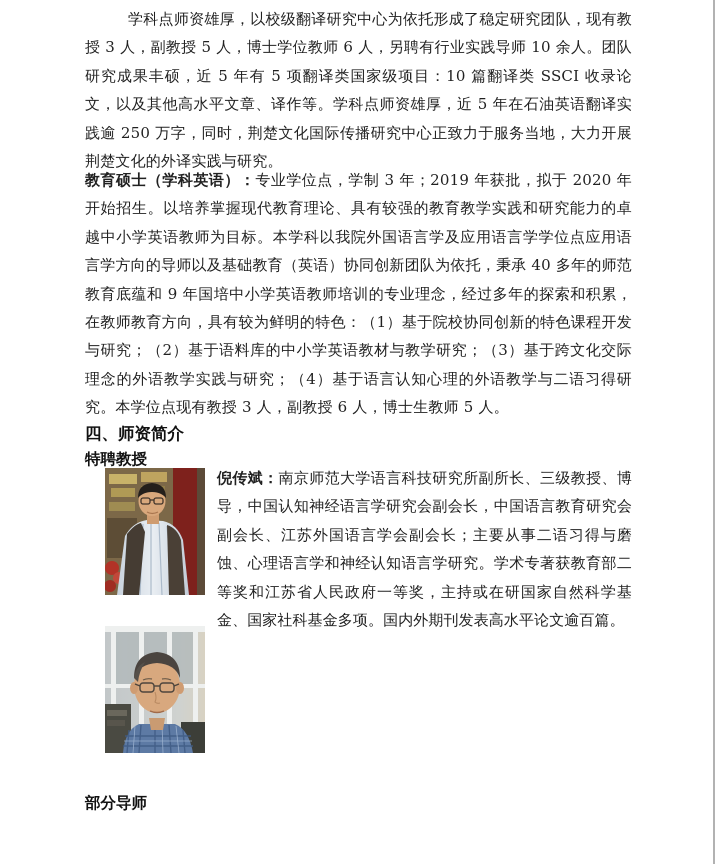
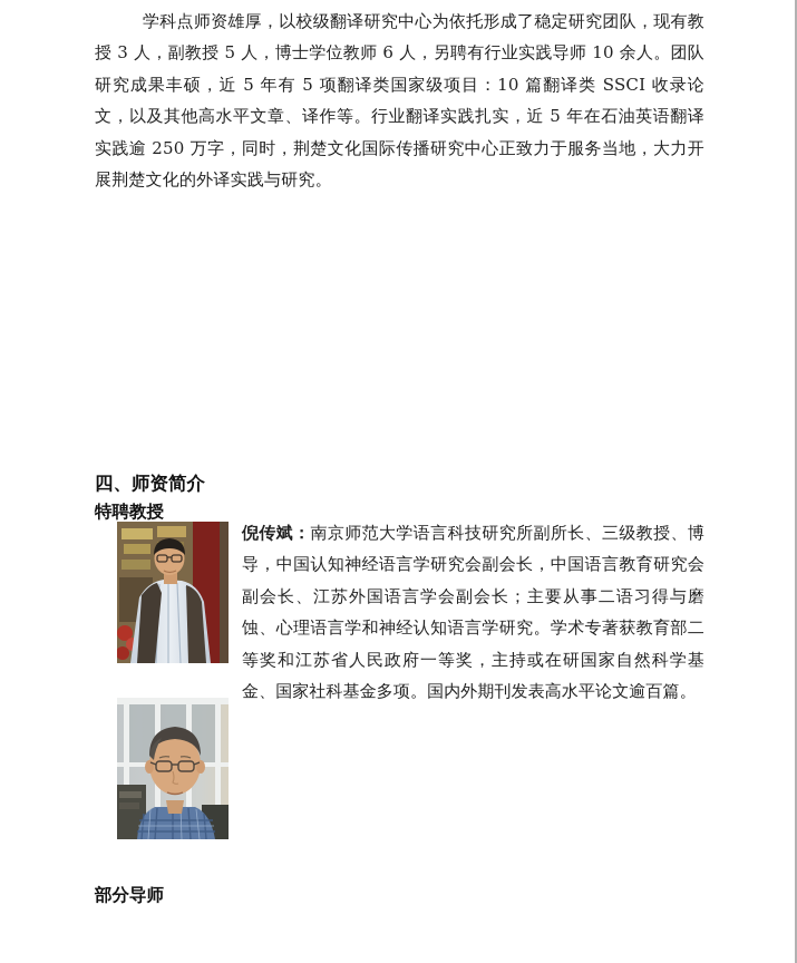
- 学科点师资雄厚，以校级翻译研究中心为依托形成了稳定研究团队，现有教授 3 人，副教授 5 人，博士学位教师 6 人，另聘有行业实践导师 10 余人。团队研究成果丰硕，近 5 年有 5 项翻译类国家级项目：10 篇翻译类 SSCI 收录论文，以及其他高水平文章、译作等。学科点师资雄厚，近 5 年在石油英语翻译实践逾 250 万字，同时，荆楚文化国际传播研究中心正致力于服务当地，大力开展荆楚文化的外译实践与研究。
+ 学科点师资雄厚，以校级翻译研究中心为依托形成了稳定研究团队，现有教授 3 人，副教授 5 人，博士学位教师 6 人，另聘有行业实践导师 10 余人。团队研究成果丰硕，近 5 年有 5 项翻译类国家级项目：10 篇翻译类 SSCI 收录论文，以及其他高水平文章、译作等。行业翻译实践扎实，近 5 年在石油英语翻译实践逾 250 万字，同时，荆楚文化国际传播研究中心正致力于服务当地，大力开展荆楚文化的外译实践与研究。
- 教育硕士（学科英语）：专业学位点，学制 3 年；2019 年获批，拟于 2020 年开始招生。以培养掌握现代教育理论、具有较强的教育教学实践和研究能力的卓越中小学英语教师为目标。本学科以我院外国语言学及应用语言学学位点应用语言学方向的导师以及基础教育（英语）协同创新团队为依托，秉承 40 多年的师范教育底蕴和 9 年国培中小学英语教师培训的专业理念，经过多年的探索和积累，在教师教育方向，具有较为鲜明的特色：（1）基于院校协同创新的特色课程开发与研究；（2）基于语料库的中小学英语教材与教学研究；（3）基于跨文化交际理念的外语教学实践与研究；（4）基于语言认知心理的外语教学与二语习得研究。本学位点现有教授 3 人，副教授 6 人，博士生教师 5 人。
  四、师资简介
  特聘教授
  倪传斌：南京师范大学语言科技研究所副所长、三级教授、博导，中国认知神经语言学研究会副会长，中国语言教育研究会副会长、江苏外国语言学会副会长；主要从事二语习得与磨蚀、心理语言学和神经认知语言学研究。学术专著获教育部二等奖和江苏省人民政府一等奖，主持或在研国家自然科学基金、国家社科基金多项。国内外期刊发表高水平论文逾百篇。
  部分导师
